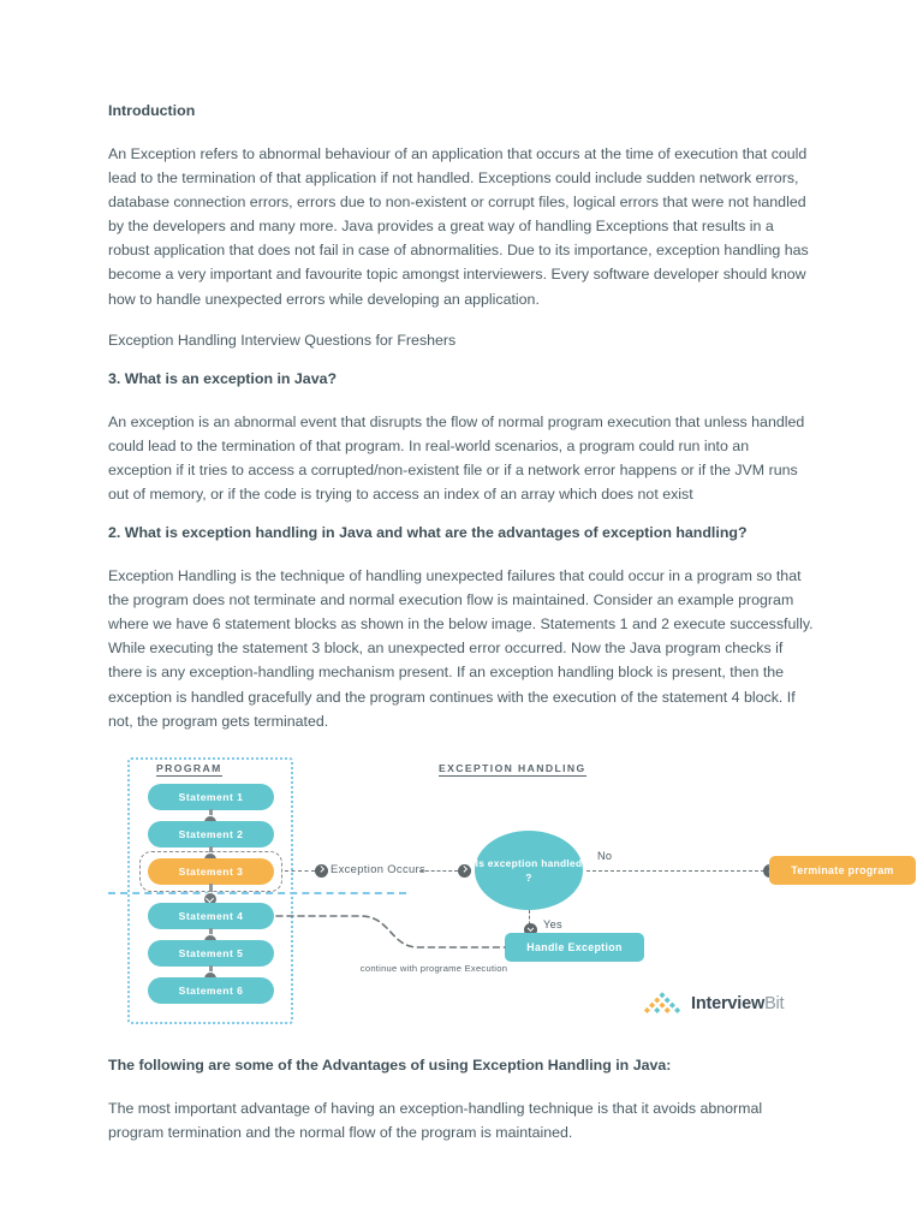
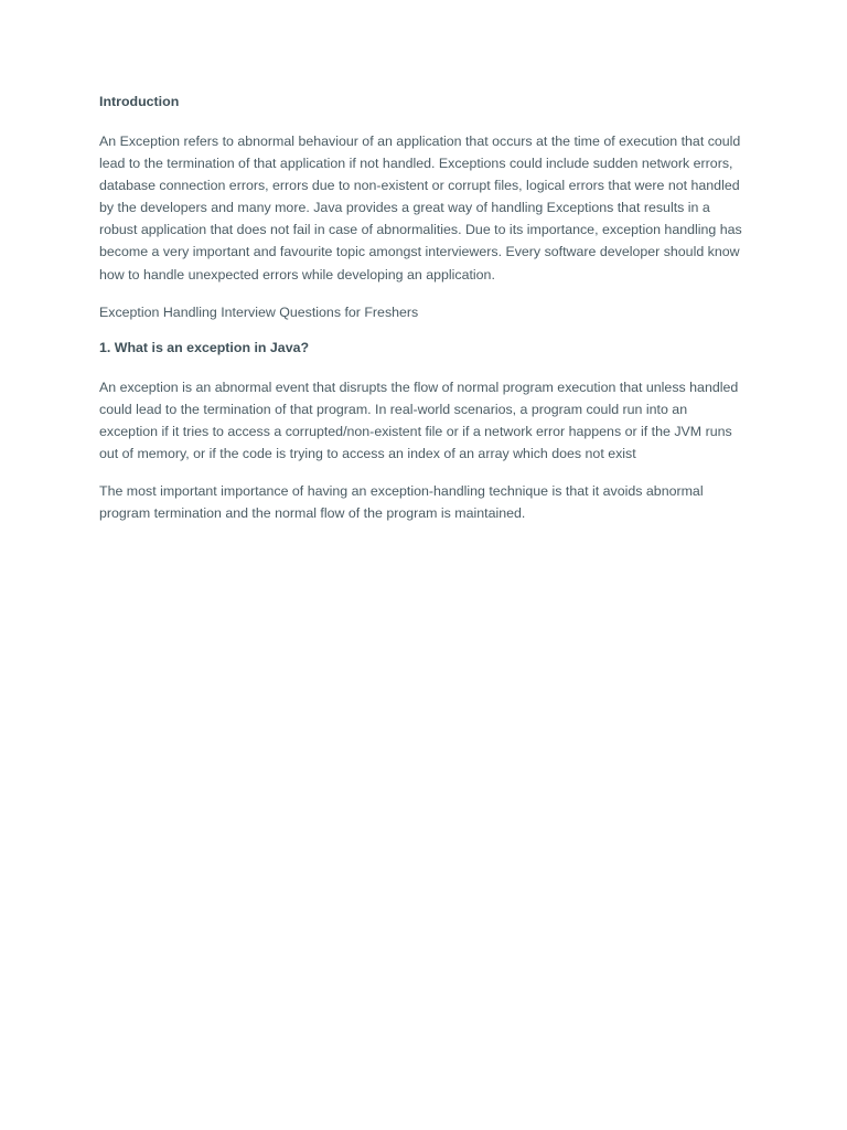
  Introduction
  An Exception refers to abnormal behaviour of an application that occurs at the time of execution that could lead to the termination of that application if not handled. Exceptions could include sudden network errors, database connection errors, errors due to non-existent or corrupt files, logical errors that were not handled by the developers and many more. Java provides a great way of handling Exceptions that results in a robust application that does not fail in case of abnormalities. Due to its importance, exception handling has become a very important and favourite topic amongst interviewers. Every software developer should know how to handle unexpected errors while developing an application.
  Exception Handling Interview Questions for Freshers
- 3. What is an exception in Java?
+ 1. What is an exception in Java?
  An exception is an abnormal event that disrupts the flow of normal program execution that unless handled could lead to the termination of that program. In real-world scenarios, a program could run into an exception if it tries to access a corrupted/non-existent file or if a network error happens or if the JVM runs out of memory, or if the code is trying to access an index of an array which does not exist
- 2. What is exception handling in Java and what are the advantages of exception handling?
- Exception Handling is the technique of handling unexpected failures that could occur in a program so that the program does not terminate and normal execution flow is maintained. Consider an example program where we have 6 statement blocks as shown in the below image. Statements 1 and 2 execute successfully. While executing the statement 3 block, an unexpected error occurred. Now the Java program checks if there is any exception-handling mechanism present. If an exception handling block is present, then the exception is handled gracefully and the program continues with the execution of the statement 4 block. If not, the program gets terminated.
- PROGRAM
- EXCEPTION HANDLING
- Statement 1
- Statement 2
- Statement 3
- Statement 4
- Statement 5
- Statement 6
- Exception Occurs
- Is exception handled ?
- No
- Terminate program
- Yes
- Handle Exception
- continue with programe Execution
- InterviewBit
- The following are some of the Advantages of using Exception Handling in Java:
- The most important advantage of having an exception-handling technique is that it avoids abnormal program termination and the normal flow of the program is maintained.
+ The most important importance of having an exception-handling technique is that it avoids abnormal program termination and the normal flow of the program is maintained.
